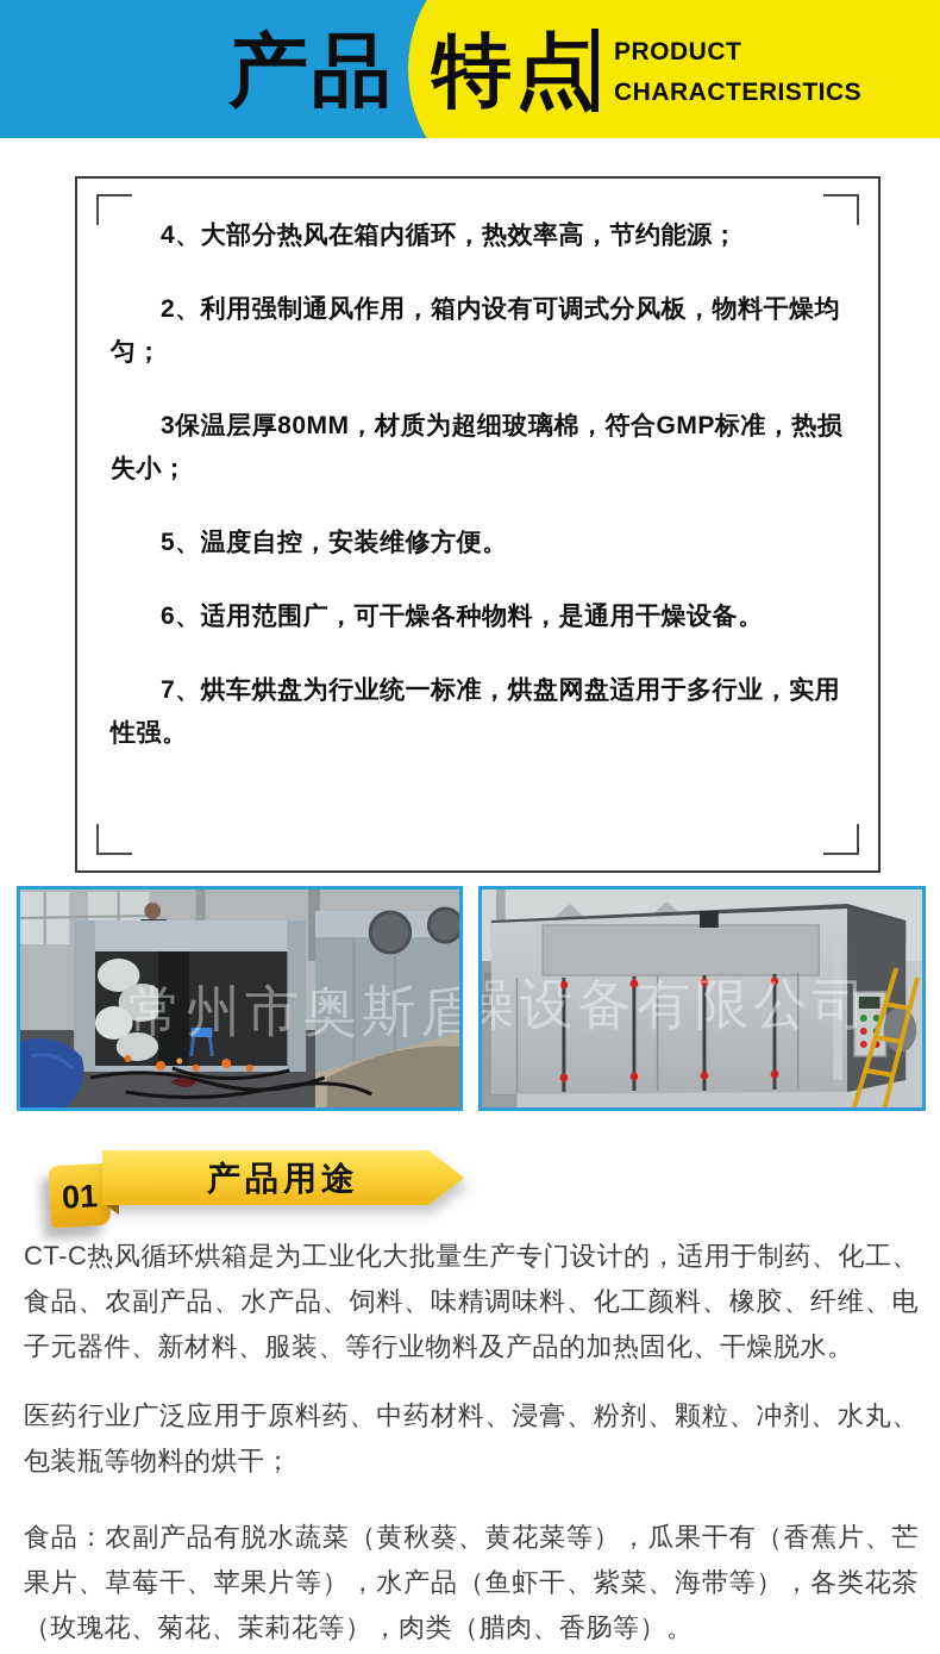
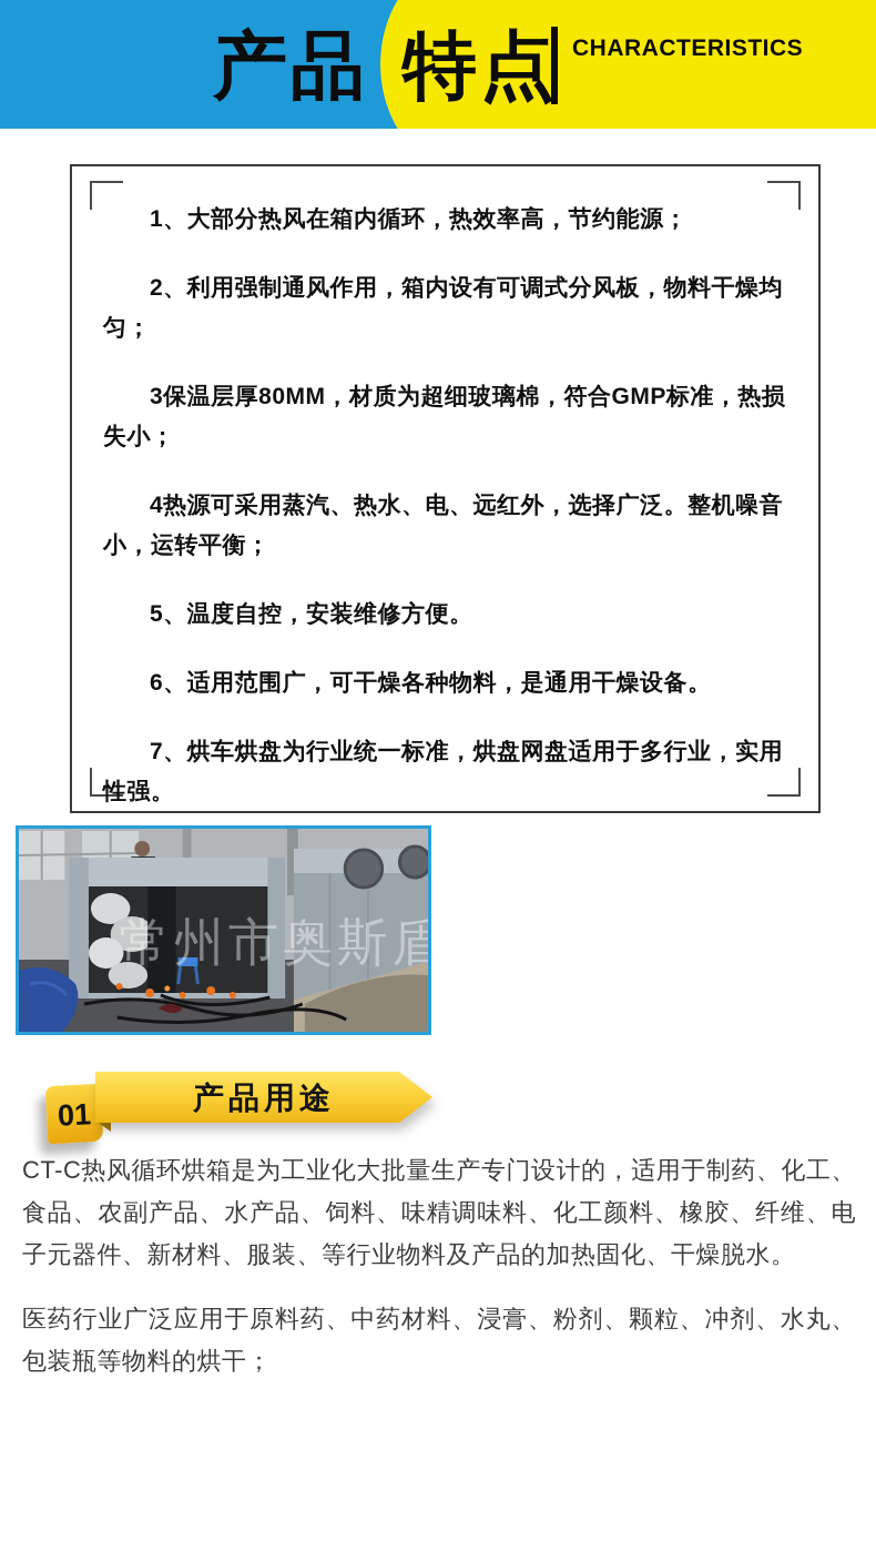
  产品
  特点
- PRODUCT
  CHARACTERISTICS
- 4、大部分热风在箱内循环，热效率高，节约能源；
+ 1、大部分热风在箱内循环，热效率高，节约能源；
  2、利用强制通风作用，箱内设有可调式分风板，物料干燥均匀；
  3保温层厚80MM，材质为超细玻璃棉，符合GMP标准，热损失小；
+ 4热源可采用蒸汽、热水、电、远红外，选择广泛。整机噪音小，运转平衡；
  5、温度自控，安装维修方便。
  6、适用范围广，可干燥各种物料，是通用干燥设备。
  7、烘车烘盘为行业统一标准，烘盘网盘适用于多行业，实用性强。
  常州市奥斯盾
- 燥设备有限公司
  产品用途
  CT-C热风循环烘箱是为工业化大批量生产专门设计的，适用于制药、化工、食品、农副产品、水产品、饲料、味精调味料、化工颜料、橡胶、纤维、电子元器件、新材料、服装、等行业物料及产品的加热固化、干燥脱水。
  医药行业广泛应用于原料药、中药材料、浸膏、粉剂、颗粒、冲剂、水丸、包装瓶等物料的烘干；
- 食品：农副产品有脱水蔬菜（黄秋葵、黄花菜等），瓜果干有（香蕉片、芒果片、草莓干、苹果片等），水产品（鱼虾干、紫菜、海带等），各类花茶（玫瑰花、菊花、茉莉花等），肉类（腊肉、香肠等）。
